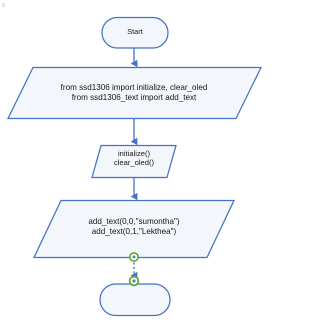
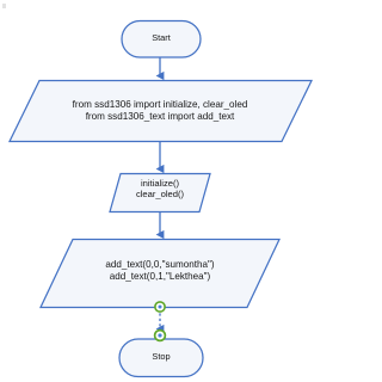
  Start
  from ssd1306 import initialize, clear_oled
  from ssd1306_text import add_text
  initialize()
  clear_oled()
  add_text(0,0,"sumontha")
  add_text(0,1,"Lekthea")
+ Stop
